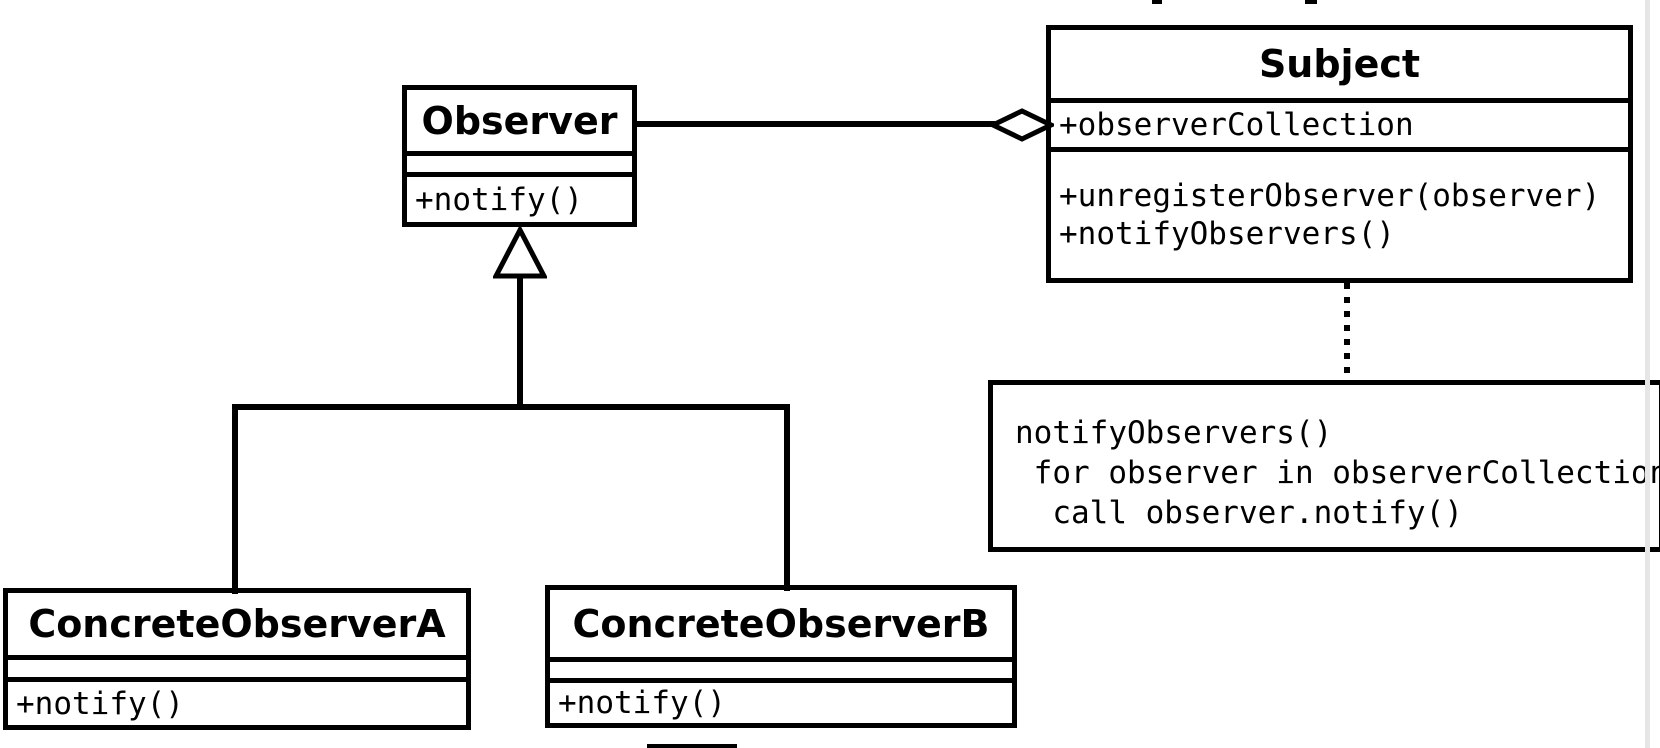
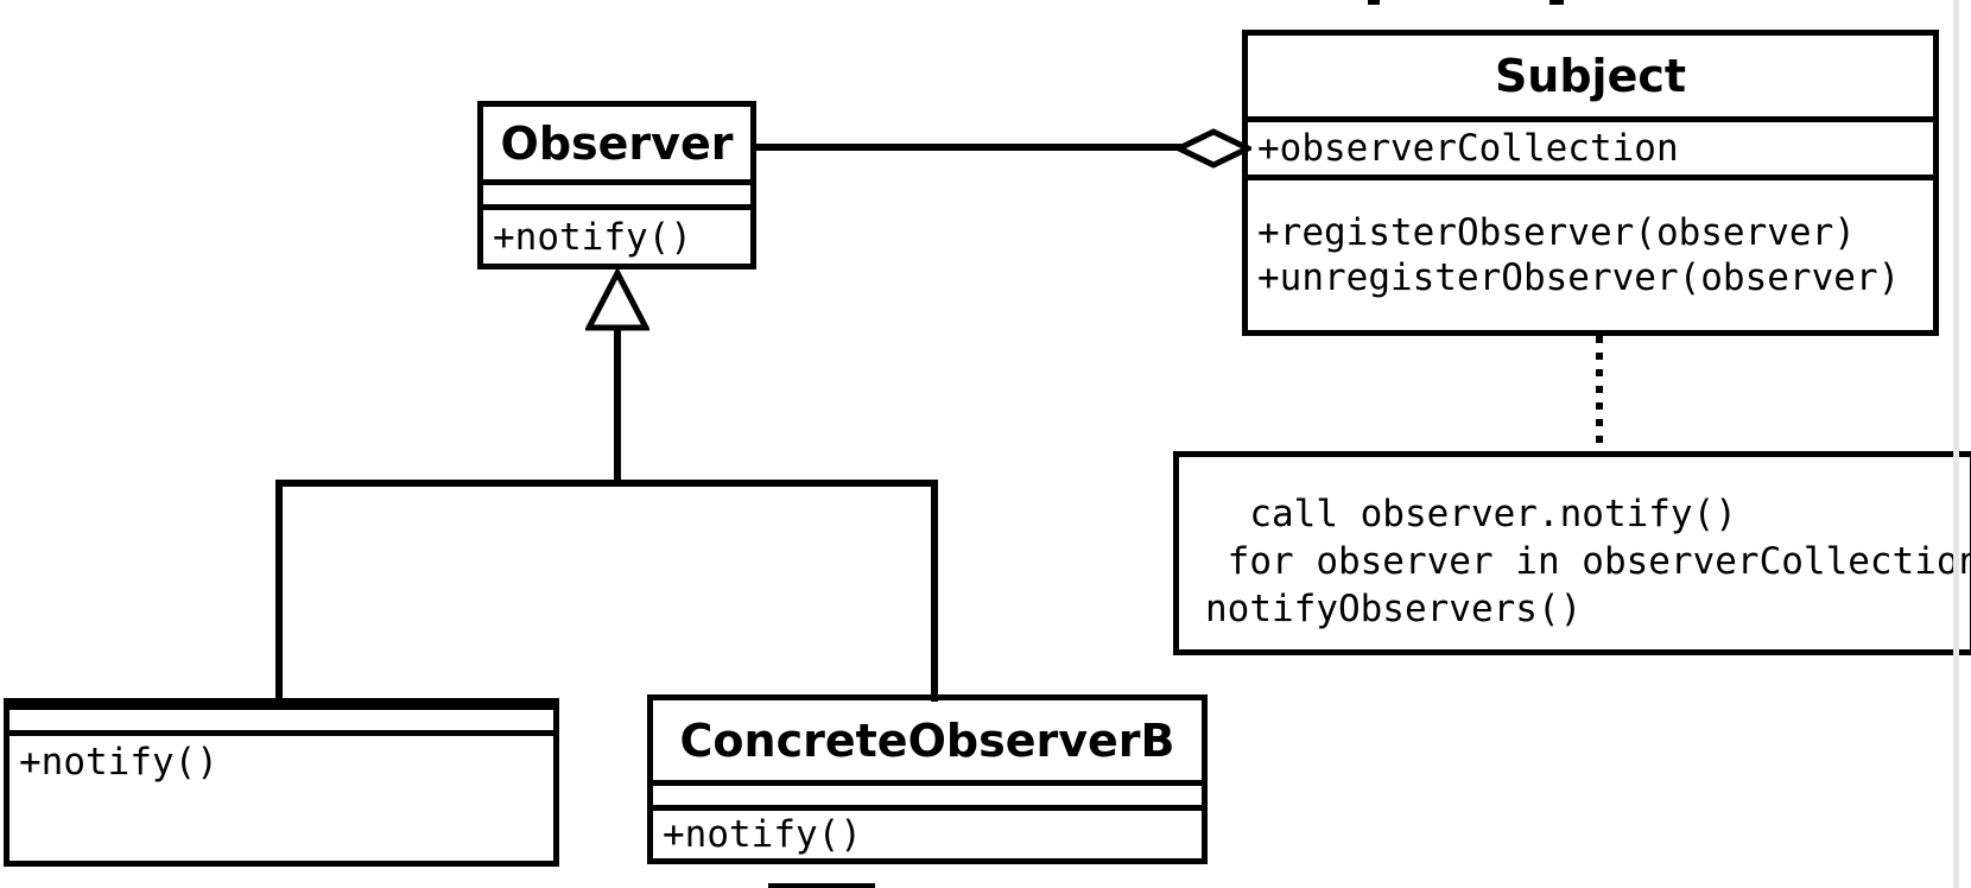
  Observer
  +notify()
  Subject
  +observerCollection
+ +registerObserver(observer)
  +unregisterObserver(observer)
- +notifyObservers()
- ConcreteObserverA
  +notify()
  ConcreteObserverB
  +notify()
- notifyObservers()
+ call observer.notify()
  for observer in observerCollection
- call observer.notify()
+ notifyObservers()
